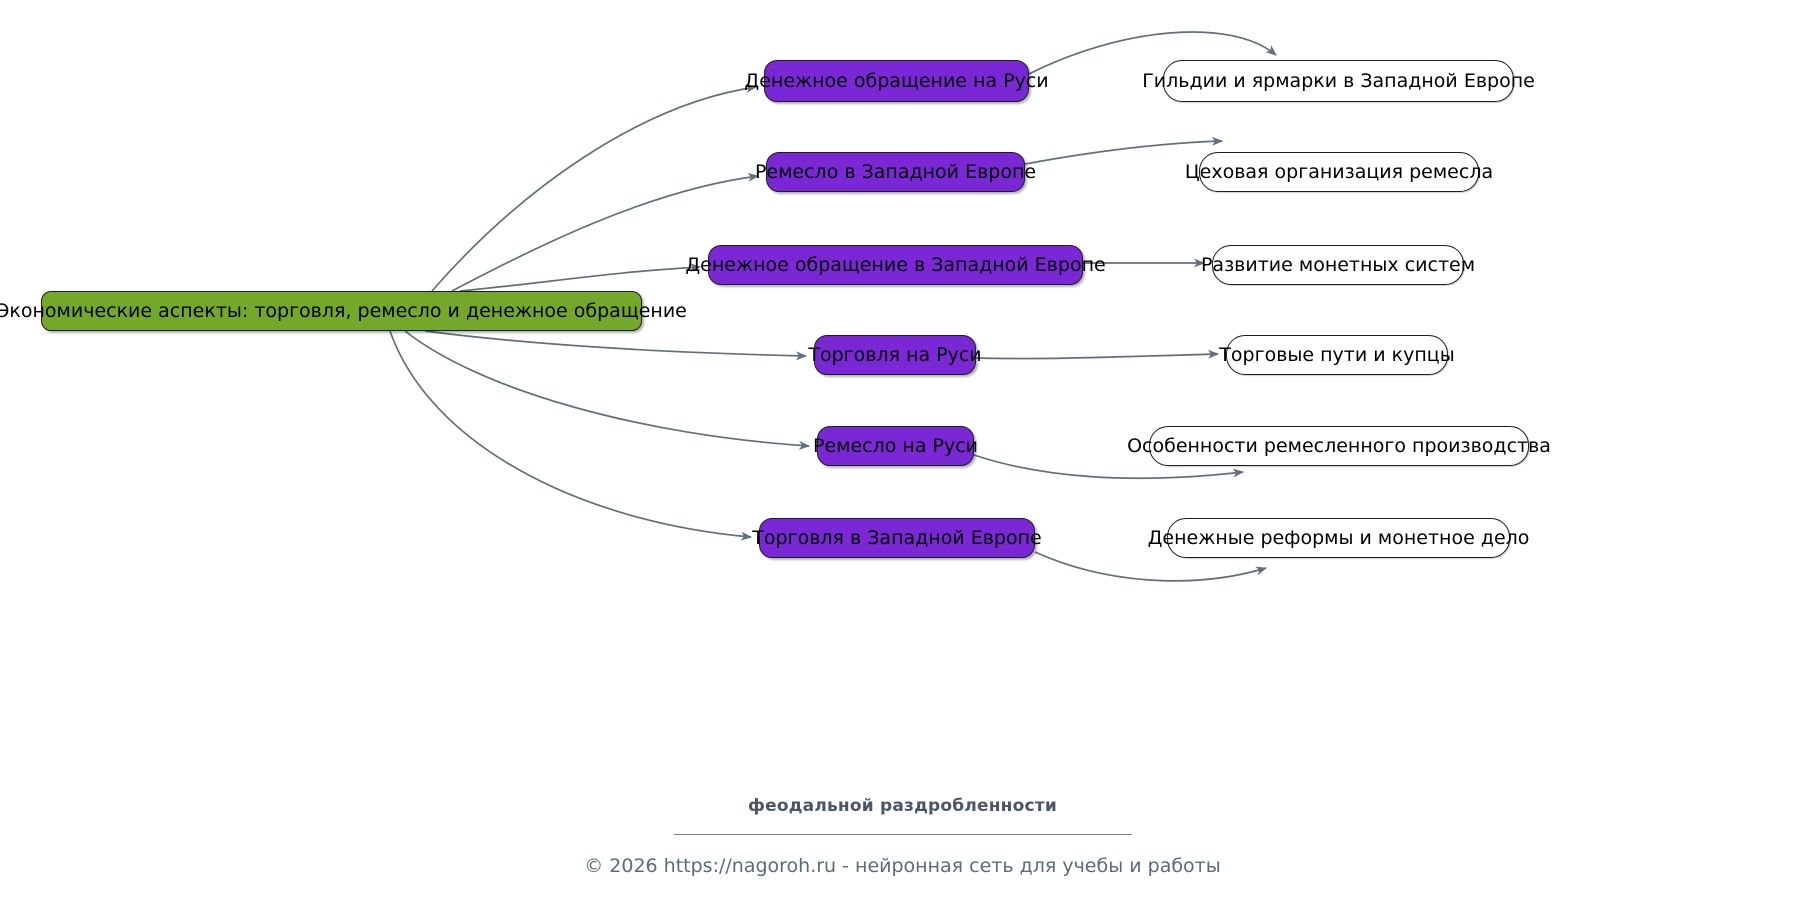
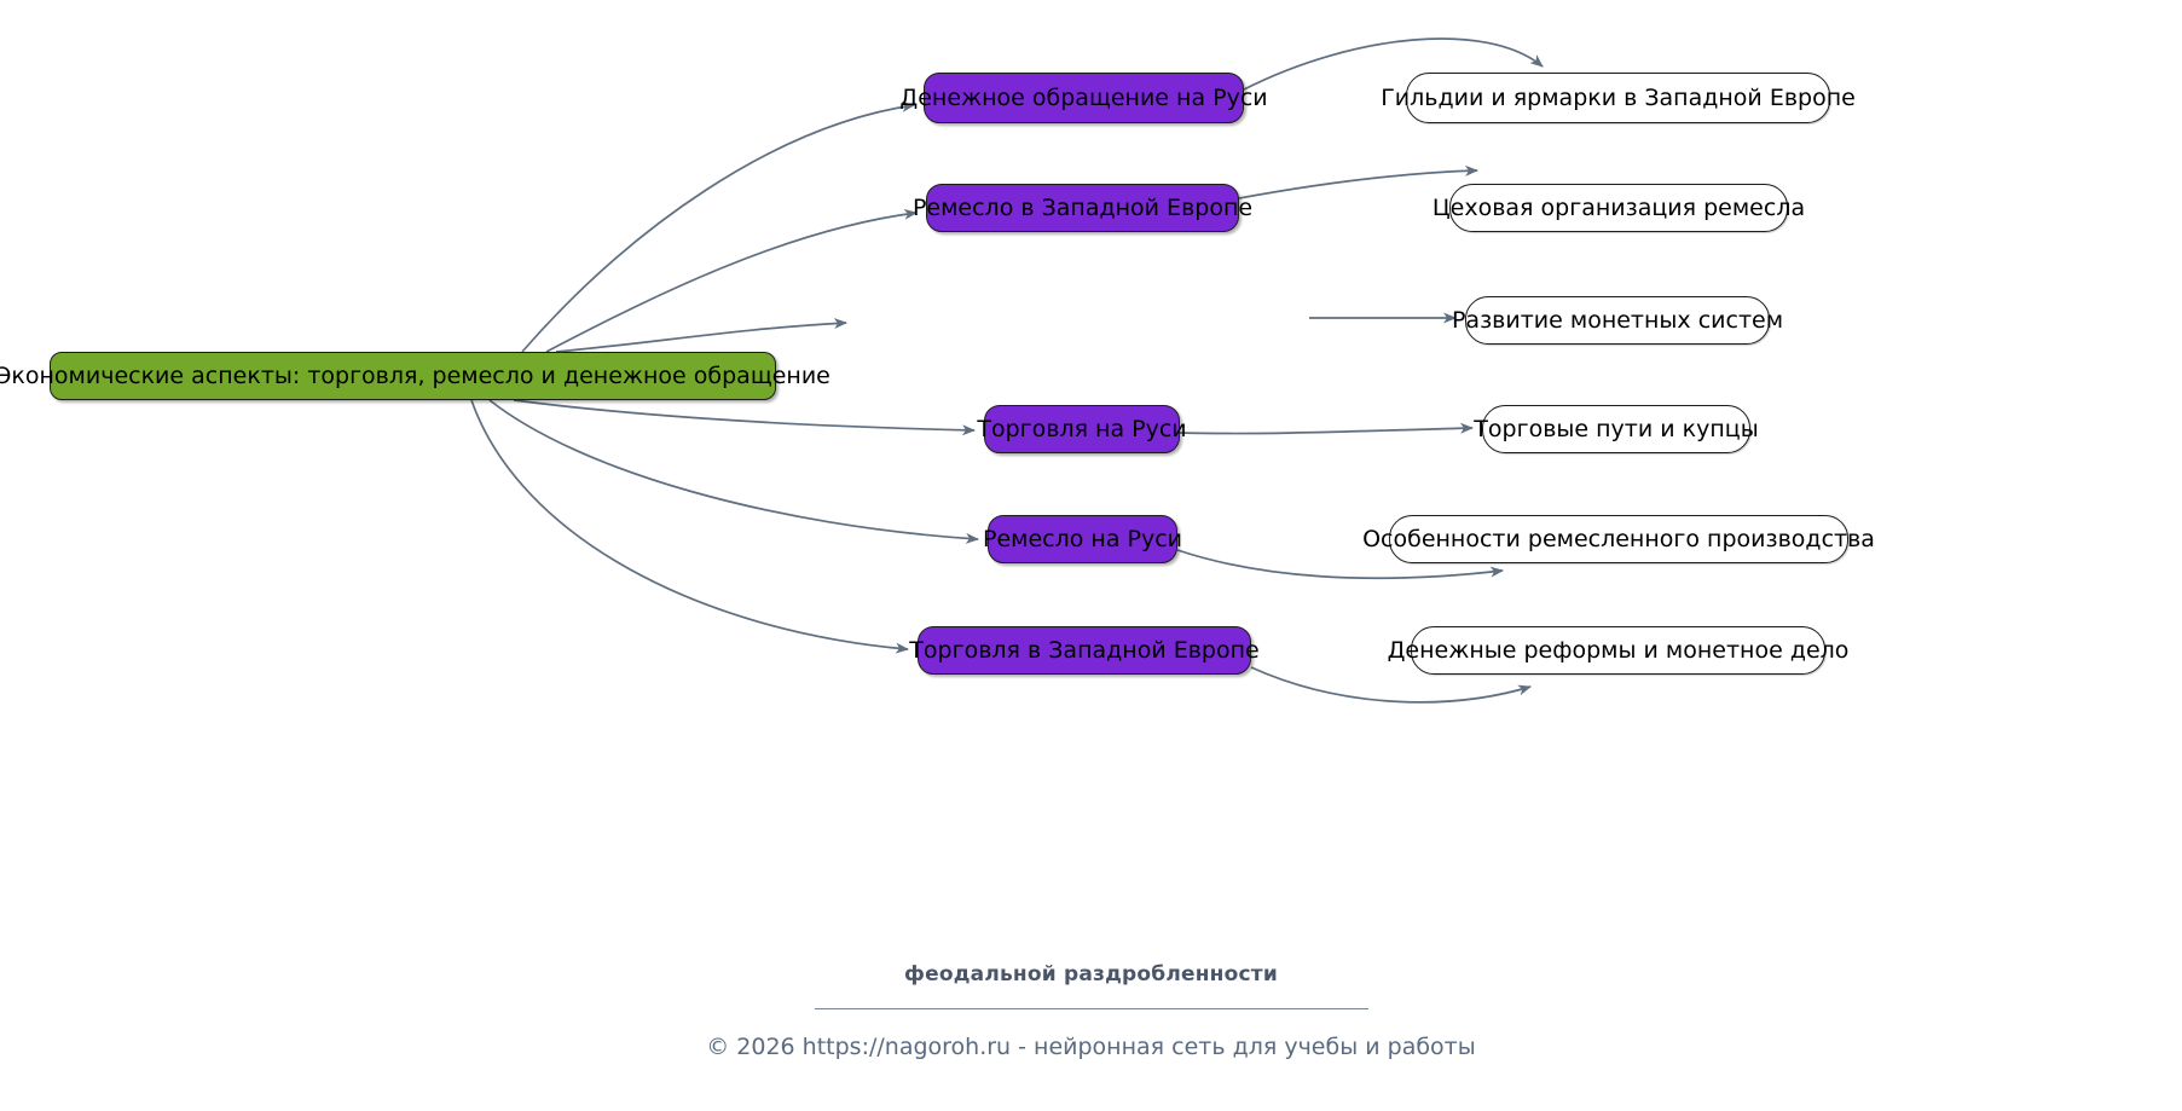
  Экономические аспекты: торговля, ремесло и денежное обращение
  Денежное обращение на Руси
  Гильдии и ярмарки в Западной Европе
  Ремесло в Западной Европе
  Цеховая организация ремесла
- Денежное обращение в Западной Европе
  Развитие монетных систем
  Торговля на Руси
  Торговые пути и купцы
  Ремесло на Руси
  Особенности ремесленного производства
  Торговля в Западной Европе
  Денежные реформы и монетное дело
  феодальной раздробленности
  © 2026 https://nagoroh.ru - нейронная сеть для учебы и работы
